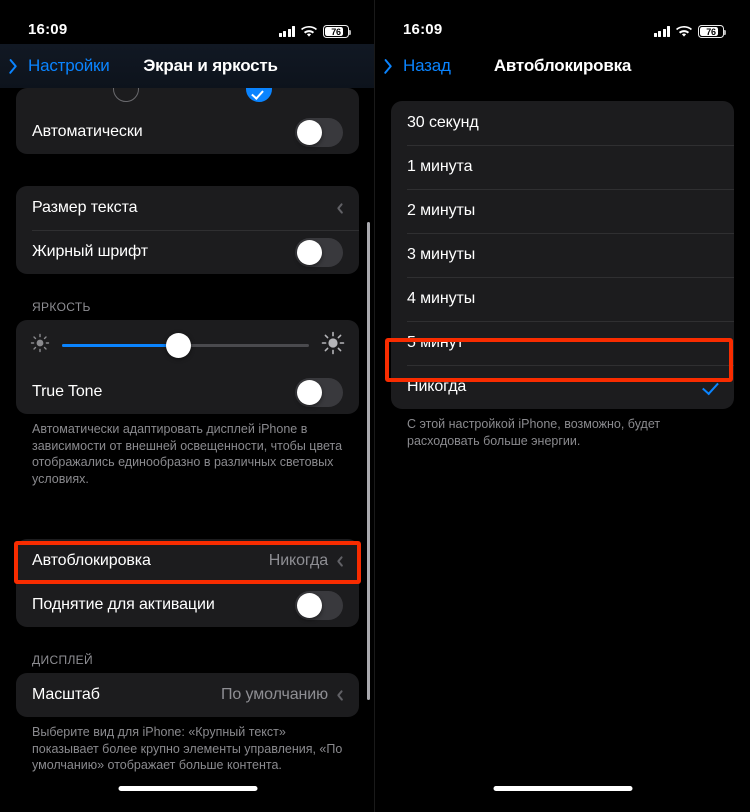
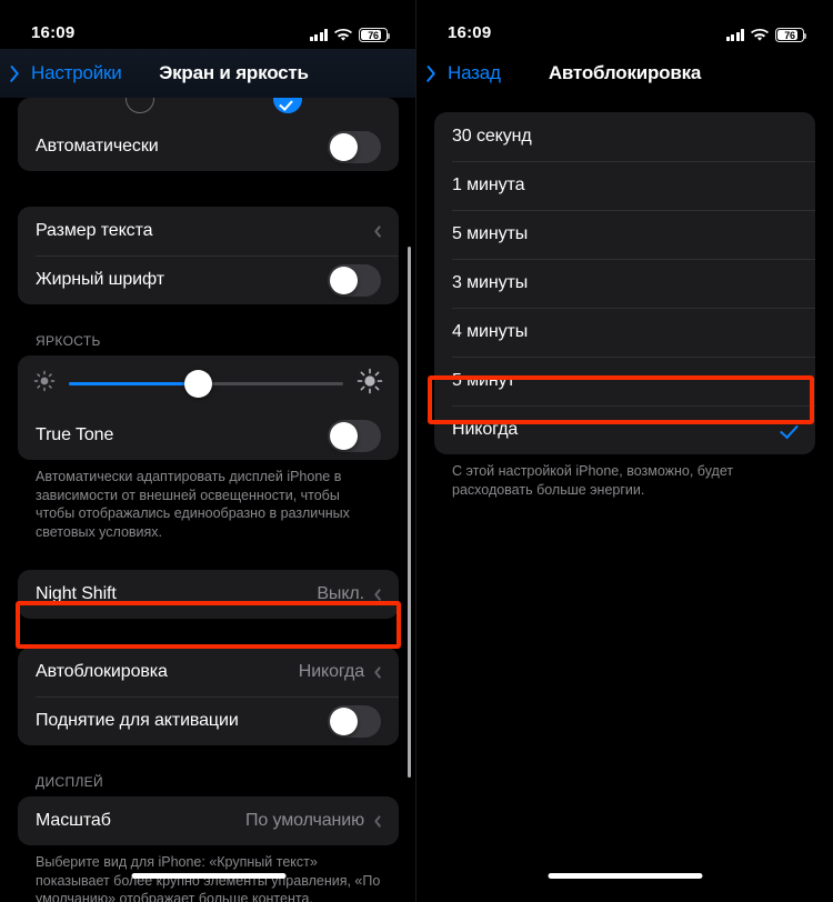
  16:09
  76
  Настройки
  Экран и яркость
  Автоматически
  Размер текста
  Жирный шрифт
  ЯРКОСТЬ
  True Tone
- Автоматически адаптировать дисплей iPhone в зависимости от внешней освещенности, чтобы цвета отображались единообразно в различных световых условиях.
+ Автоматически адаптировать дисплей iPhone в зависимости от внешней освещенности, чтобы чтобы отображались единообразно в различных световых условиях.
+ Night Shift
+ Выкл.
  Автоблокировка
  Никогда
  Поднятие для активации
  ДИСПЛЕЙ
  Масштаб
  По умолчанию
  Выберите вид для iPhone: «Крупный текст» показывает более крупно элементы управления, «По умолчанию» отображает больше контента.
  16:09
  76
  Назад
  Автоблокировка
  30 секунд
  1 минута
- 2 минуты
+ 5 минуты
  3 минуты
  4 минуты
  5 минут
  Никогда
  С этой настройкой iPhone, возможно, будет расходовать больше энергии.
